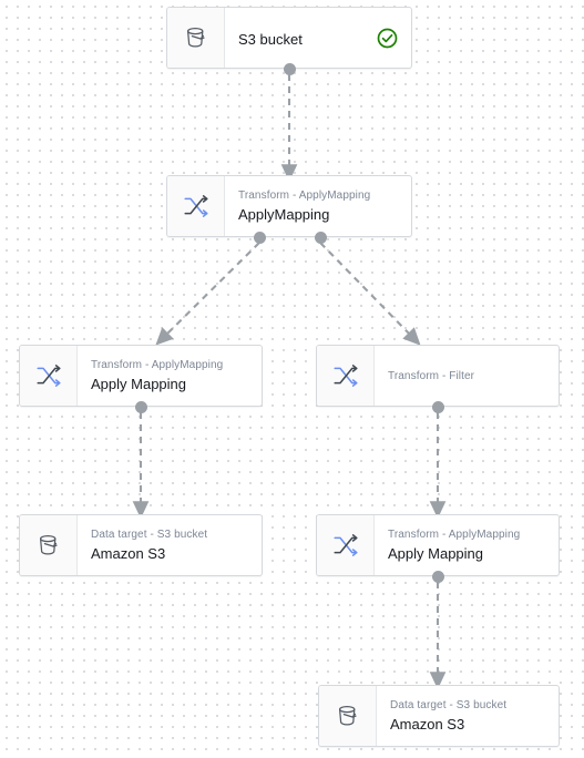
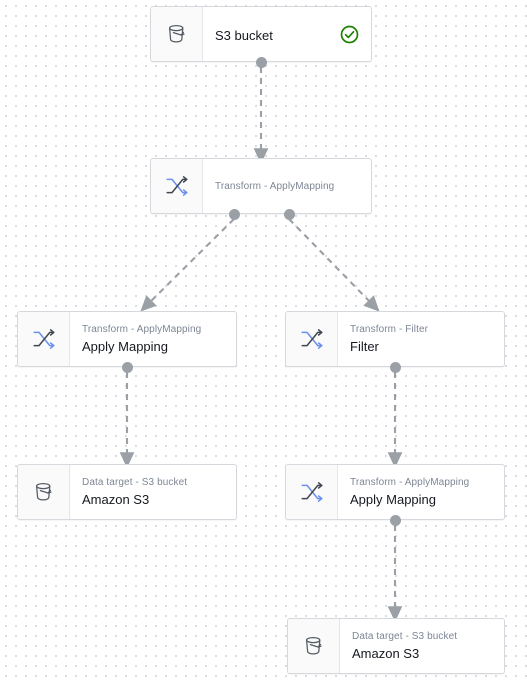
  S3 bucket
  Transform - ApplyMapping
- ApplyMapping
  Transform - ApplyMapping
  Apply Mapping
  Transform - Filter
+ Filter
  Data target - S3 bucket
  Amazon S3
  Transform - ApplyMapping
  Apply Mapping
  Data target - S3 bucket
  Amazon S3
